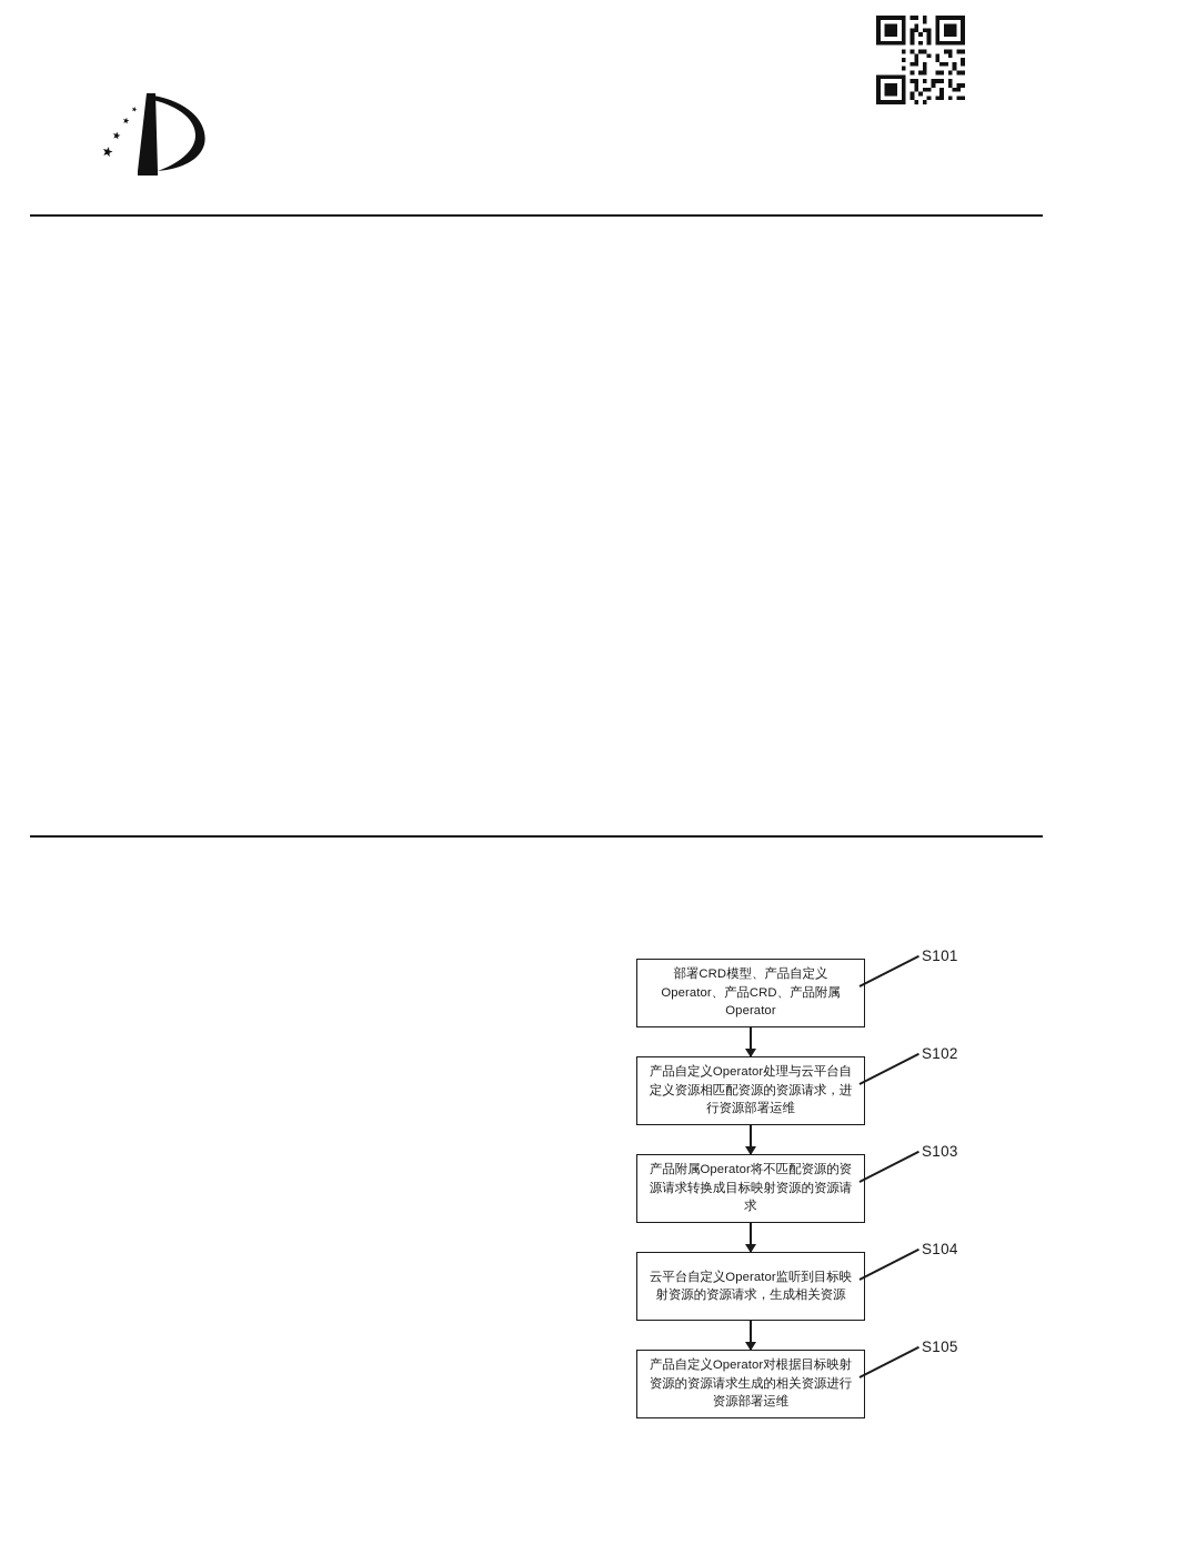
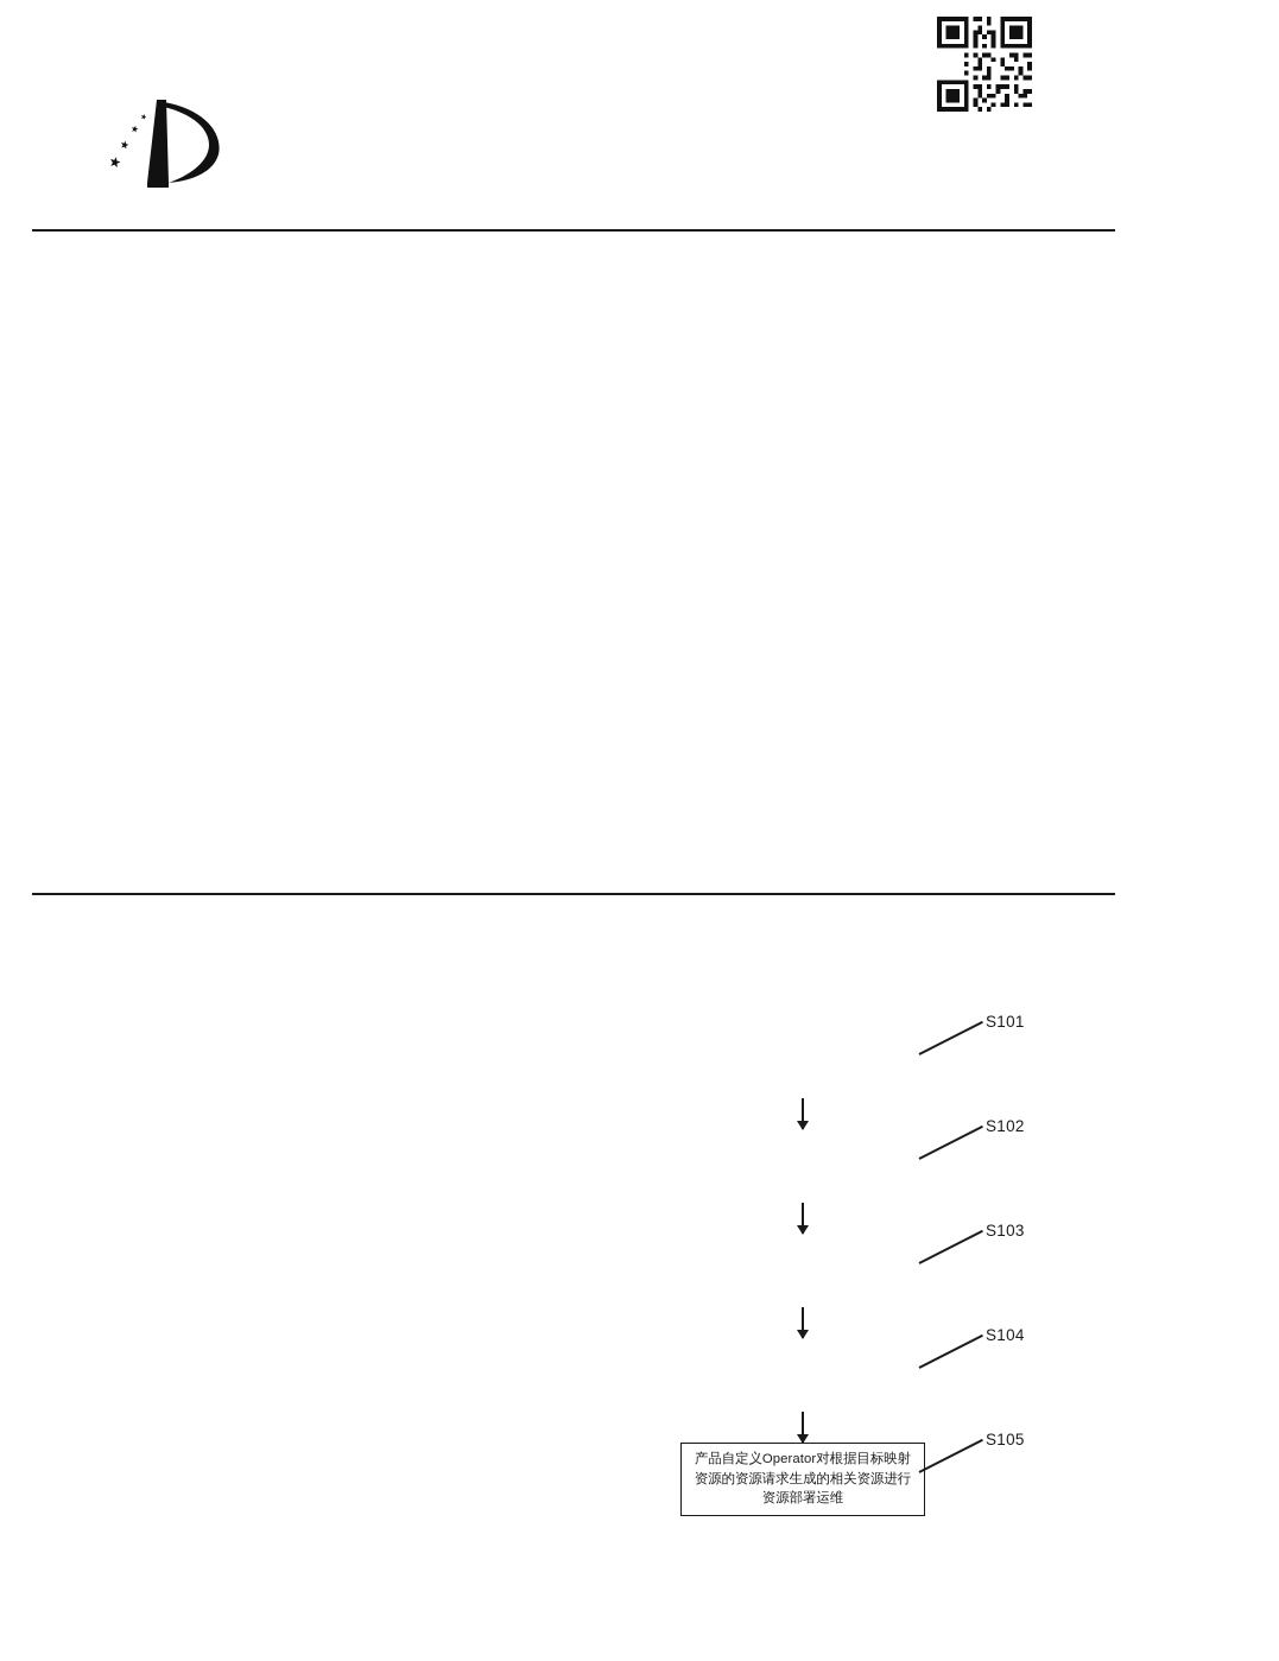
- 部署CRD模型、产品自定义Operator、产品CRD、产品附属Operator
- 产品自定义Operator处理与云平台自定义资源相匹配资源的资源请求，进行资源部署运维
- 产品附属Operator将不匹配资源的资源请求转换成目标映射资源的资源请求
- 云平台自定义Operator监听到目标映射资源的资源请求，生成相关资源
  产品自定义Operator对根据目标映射资源的资源请求生成的相关资源进行资源部署运维
  S101
  S102
  S103
  S104
  S105
